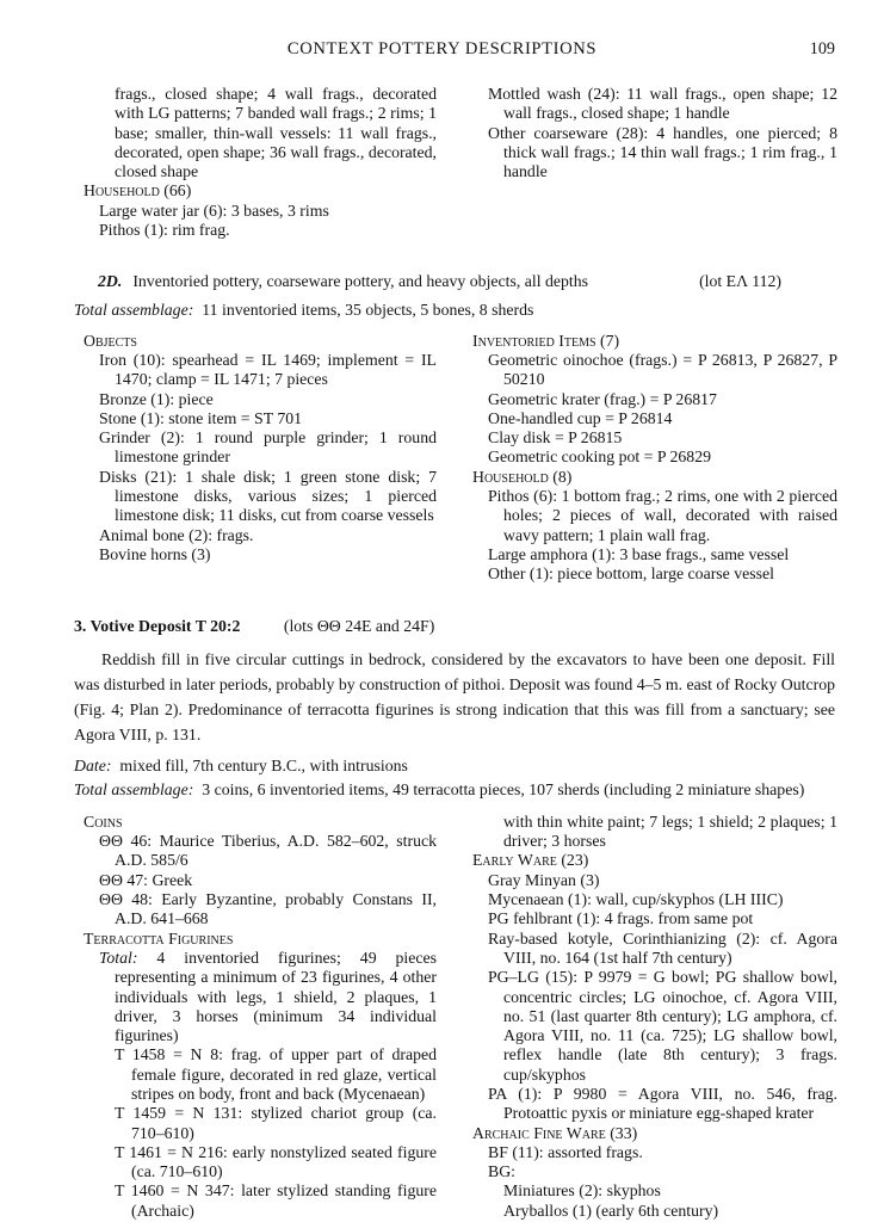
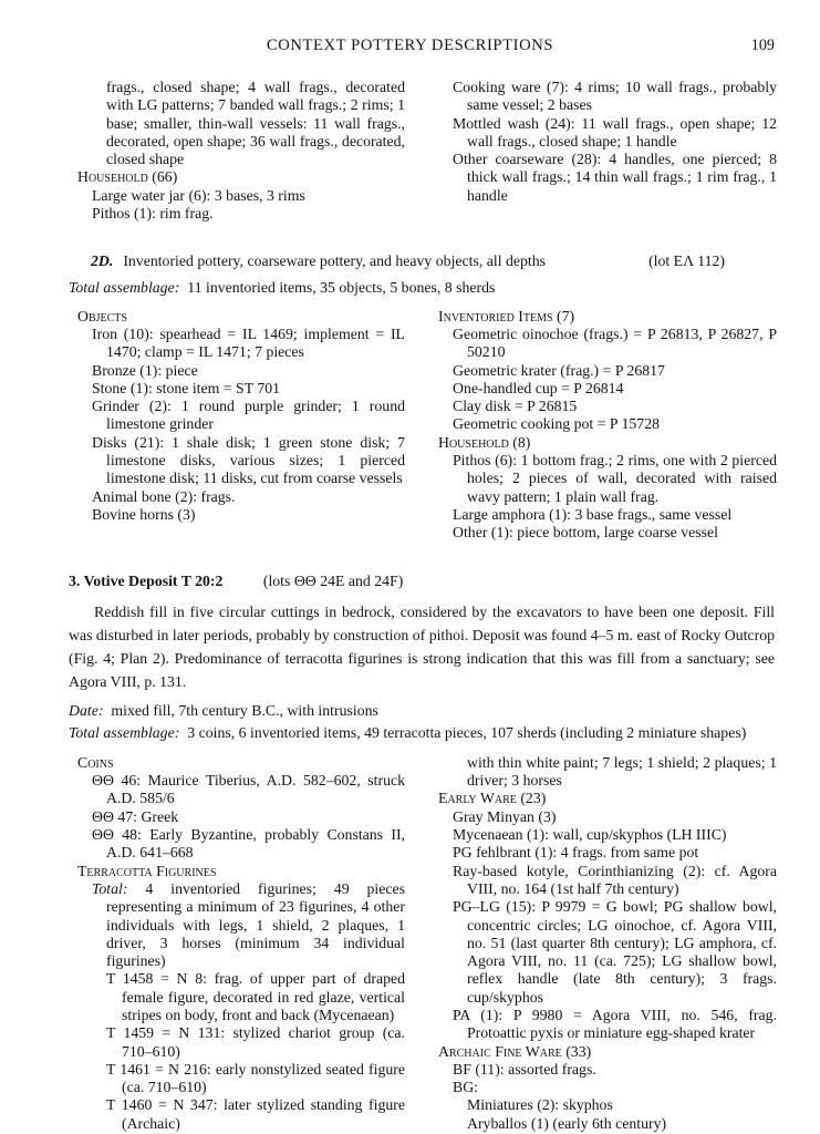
  CONTEXT POTTERY DESCRIPTIONS
  109
  frags., closed shape; 4 wall frags., decorated with LG patterns; 7 banded wall frags.; 2 rims; 1 base; smaller, thin-wall vessels: 11 wall frags., decorated, open shape; 36 wall frags., decorated, closed shape
  Household (66)
  Large water jar (6): 3 bases, 3 rims
  Pithos (1): rim frag.
+ Cooking ware (7): 4 rims; 10 wall frags., probably same vessel; 2 bases
  Mottled wash (24): 11 wall frags., open shape; 12 wall frags., closed shape; 1 handle
  Other coarseware (28): 4 handles, one pierced; 8 thick wall frags.; 14 thin wall frags.; 1 rim frag., 1 handle
  2D.
  Inventoried pottery, coarseware pottery, and heavy objects, all depths
  (lot ΕΛ 112)
  Total assemblage: 11 inventoried items, 35 objects, 5 bones, 8 sherds
  Objects
  Iron (10): spearhead = IL 1469; implement = IL 1470; clamp = IL 1471; 7 pieces
  Bronze (1): piece
  Stone (1): stone item = ST 701
  Grinder (2): 1 round purple grinder; 1 round limestone grinder
  Disks (21): 1 shale disk; 1 green stone disk; 7 limestone disks, various sizes; 1 pierced limestone disk; 11 disks, cut from coarse vessels
  Animal bone (2): frags.
  Bovine horns (3)
  Inventoried Items (7)
  Geometric oinochoe (frags.) = P 26813, P 26827, P 50210
  Geometric krater (frag.) = P 26817
  One-handled cup = P 26814
  Clay disk = P 26815
- Geometric cooking pot = P 26829
+ Geometric cooking pot = P 15728
  Household (8)
  Pithos (6): 1 bottom frag.; 2 rims, one with 2 pierced holes; 2 pieces of wall, decorated with raised wavy pattern; 1 plain wall frag.
  Large amphora (1): 3 base frags., same vessel
  Other (1): piece bottom, large coarse vessel
  3. Votive Deposit T 20:2 (lots ΘΘ 24E and 24F)
  Reddish fill in five circular cuttings in bedrock, considered by the excavators to have been one deposit. Fill was disturbed in later periods, probably by construction of pithoi. Deposit was found 4–5 m. east of Rocky Outcrop (Fig. 4; Plan 2). Predominance of terracotta figurines is strong indication that this was fill from a sanctuary; see Agora VIII, p. 131.
  Date: mixed fill, 7th century B.C., with intrusions
  Total assemblage: 3 coins, 6 inventoried items, 49 terracotta pieces, 107 sherds (including 2 miniature shapes)
  Coins
  ΘΘ 46: Maurice Tiberius, A.D. 582–602, struck A.D. 585/6
  ΘΘ 47: Greek
  ΘΘ 48: Early Byzantine, probably Constans II, A.D. 641–668
  Terracotta Figurines
  Total: 4 inventoried figurines; 49 pieces representing a minimum of 23 figurines, 4 other individuals with legs, 1 shield, 2 plaques, 1 driver, 3 horses (minimum 34 individual figurines)
  T 1458 = N 8: frag. of upper part of draped female figure, decorated in red glaze, vertical stripes on body, front and back (Mycenaean)
  T 1459 = N 131: stylized chariot group (ca. 710–610)
  T 1461 = N 216: early nonstylized seated figure (ca. 710–610)
  T 1460 = N 347: later stylized standing figure (Archaic)
  with thin white paint; 7 legs; 1 shield; 2 plaques; 1 driver; 3 horses
  Early Ware (23)
  Gray Minyan (3)
  Mycenaean (1): wall, cup/skyphos (LH IIIC)
  PG fehlbrant (1): 4 frags. from same pot
  Ray-based kotyle, Corinthianizing (2): cf. Agora VIII, no. 164 (1st half 7th century)
  PG–LG (15): P 9979 = G bowl; PG shallow bowl, concentric circles; LG oinochoe, cf. Agora VIII, no. 51 (last quarter 8th century); LG amphora, cf. Agora VIII, no. 11 (ca. 725); LG shallow bowl, reflex handle (late 8th century); 3 frags. cup/skyphos
  PA (1): P 9980 = Agora VIII, no. 546, frag. Protoattic pyxis or miniature egg-shaped krater
  Archaic Fine Ware (33)
  BF (11): assorted frags.
  BG:
  Miniatures (2): skyphos
  Aryballos (1) (early 6th century)
